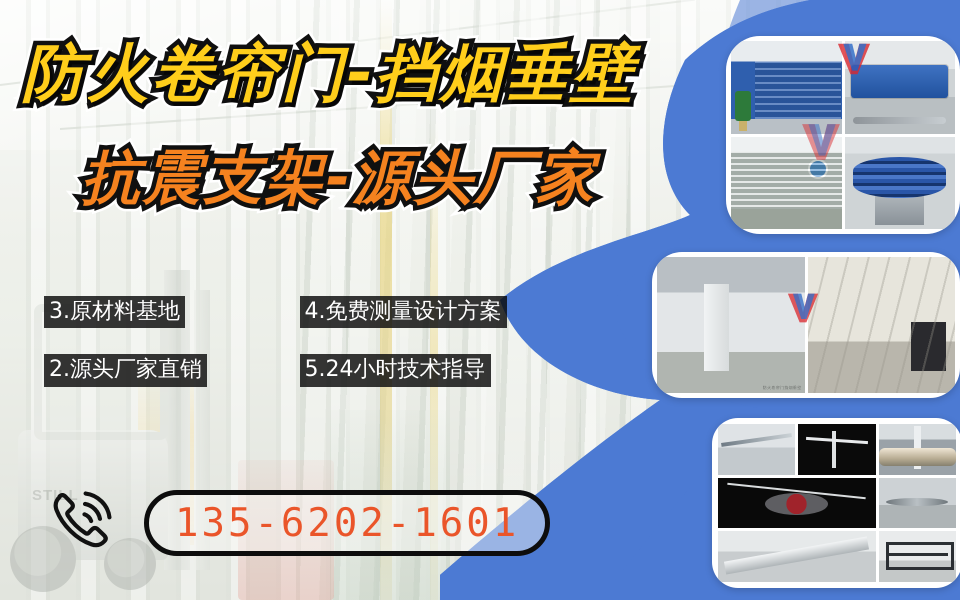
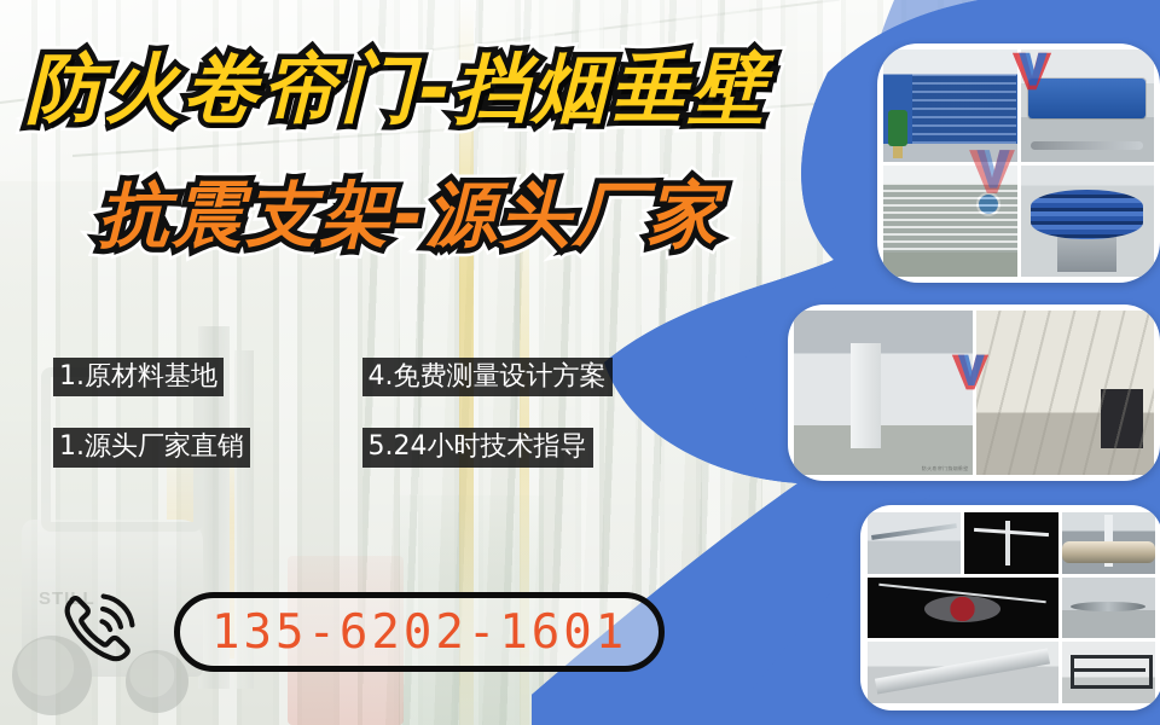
  防火卷帘门-挡烟垂壁
  抗震支架-源头厂家
- 3.原材料基地
+ 1.原材料基地
  4.免费测量设计方案
- 2.源头厂家直销
+ 1.源头厂家直销
  5.24小时技术指导
  135-6202-1601
